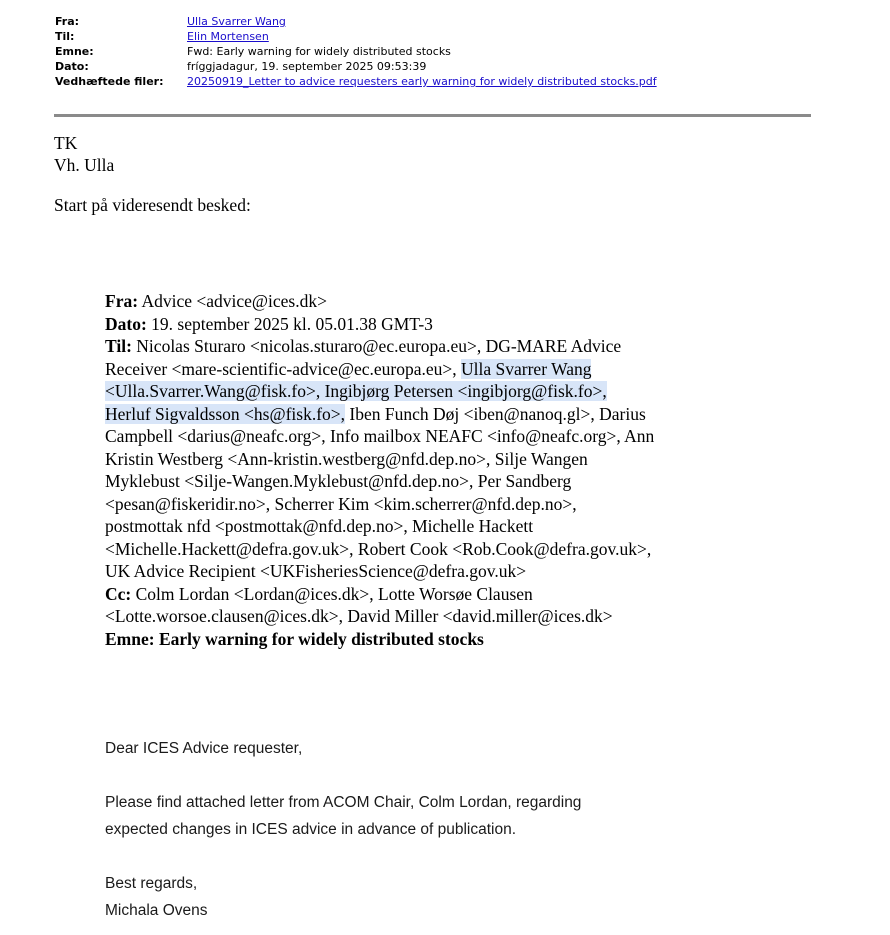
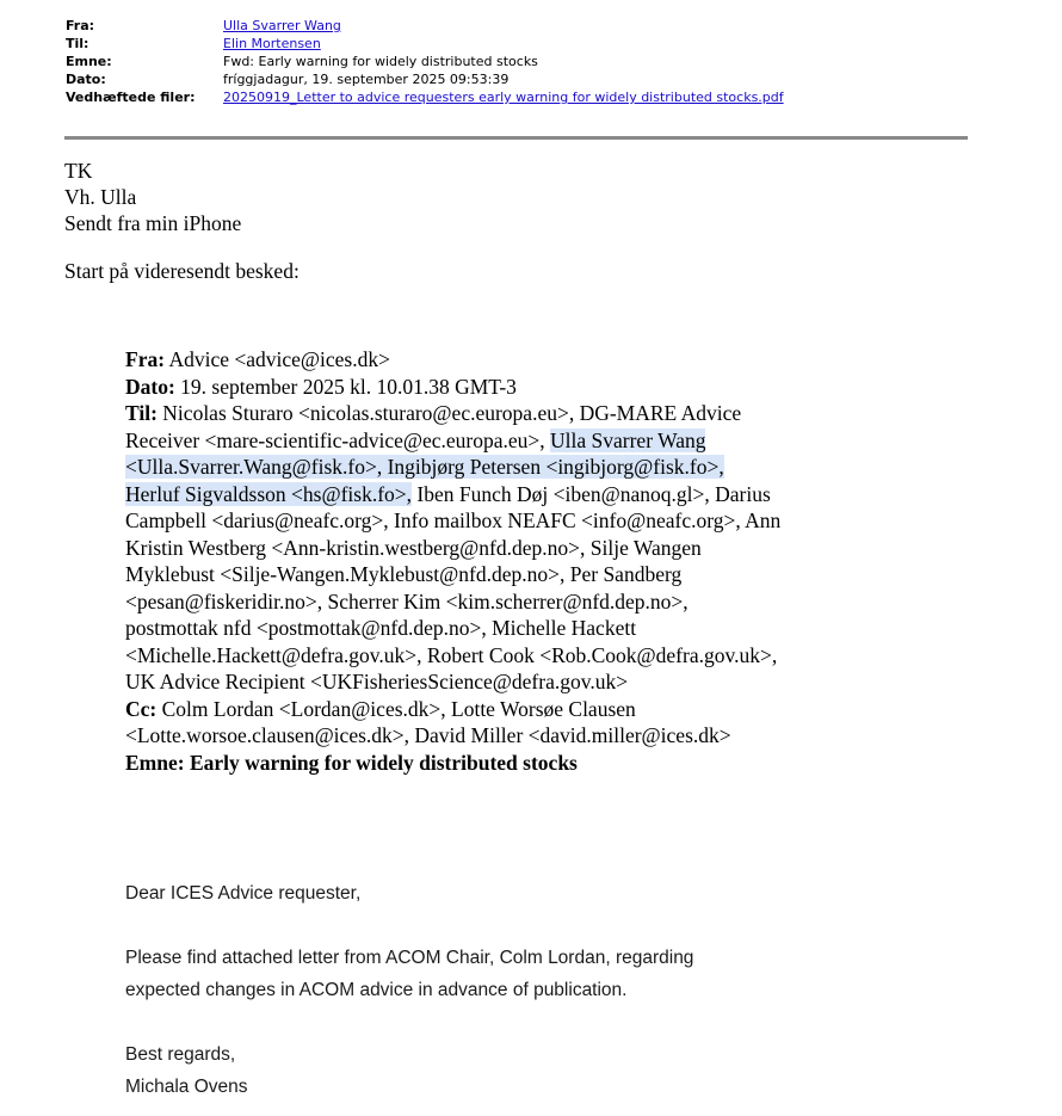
  Fra:
  Ulla Svarrer Wang
  Til:
  Elin Mortensen
  Emne:
  Fwd: Early warning for widely distributed stocks
  Dato:
  fríggjadagur, 19. september 2025 09:53:39
  Vedhæftede filer:
  20250919_Letter to advice requesters early warning for widely distributed stocks.pdf
  TK
  Vh. Ulla
+ Sendt fra min iPhone
  Start på videresendt besked:
  Fra: Advice <advice@ices.dk>
- Dato: 19. september 2025 kl. 05.01.38 GMT-3
+ Dato: 19. september 2025 kl. 10.01.38 GMT-3
  Til: Nicolas Sturaro <nicolas.sturaro@ec.europa.eu>, DG-MARE Advice
  Receiver <mare-scientific-advice@ec.europa.eu>, Ulla Svarrer Wang
  <Ulla.Svarrer.Wang@fisk.fo>, Ingibjørg Petersen <ingibjorg@fisk.fo>,
  Herluf Sigvaldsson <hs@fisk.fo>, Iben Funch Døj <iben@nanoq.gl>, Darius
  Campbell <darius@neafc.org>, Info mailbox NEAFC <info@neafc.org>, Ann
  Kristin Westberg <Ann-kristin.westberg@nfd.dep.no>, Silje Wangen
  Myklebust <Silje-Wangen.Myklebust@nfd.dep.no>, Per Sandberg
  <pesan@fiskeridir.no>, Scherrer Kim <kim.scherrer@nfd.dep.no>,
  postmottak nfd <postmottak@nfd.dep.no>, Michelle Hackett
  <Michelle.Hackett@defra.gov.uk>, Robert Cook <Rob.Cook@defra.gov.uk>,
  UK Advice Recipient <UKFisheriesScience@defra.gov.uk>
  Cc: Colm Lordan <Lordan@ices.dk>, Lotte Worsøe Clausen
  <Lotte.worsoe.clausen@ices.dk>, David Miller <david.miller@ices.dk>
  Emne: Early warning for widely distributed stocks
  Dear ICES Advice requester,
  Please find attached letter from ACOM Chair, Colm Lordan, regarding
- expected changes in ICES advice in advance of publication.
+ expected changes in ACOM advice in advance of publication.
  Best regards,
  Michala Ovens
